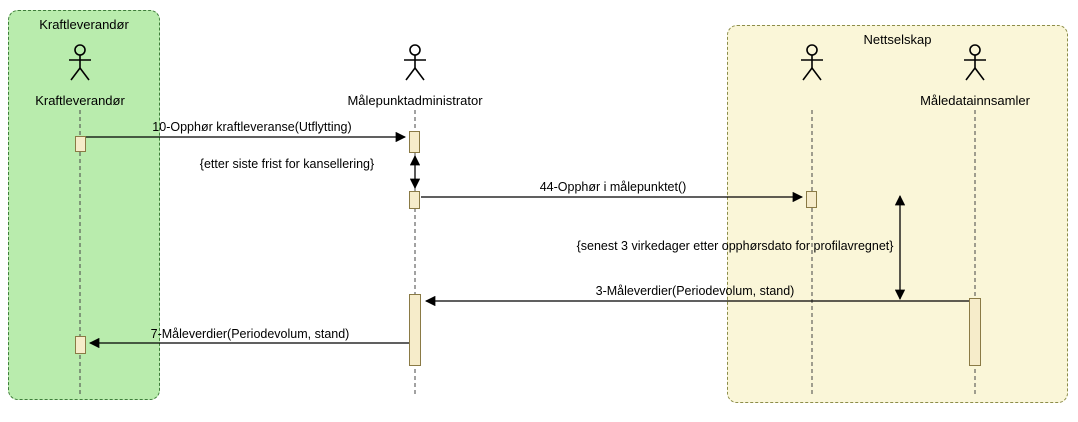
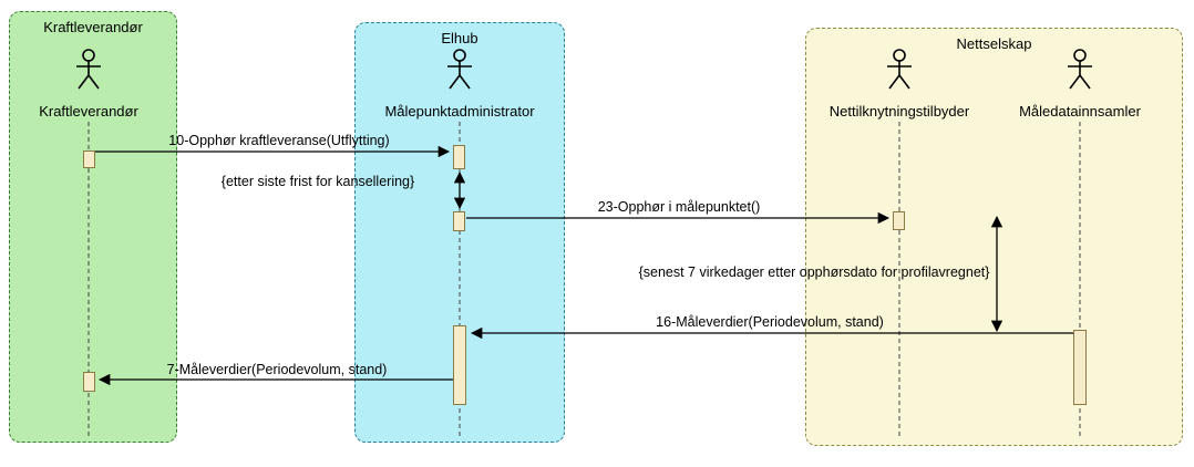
  Kraftleverandør
+ Elhub
  Nettselskap
  Kraftleverandør
  Målepunktadministrator
+ Nettilknytningstilbyder
  Måledatainnsamler
  10-Opphør kraftleveranse(Utflytting)
  {etter siste frist for kansellering}
- 44-Opphør i målepunktet()
+ 23-Opphør i målepunktet()
- {senest 3 virkedager etter opphørsdato for profilavregnet}
+ {senest 7 virkedager etter opphørsdato for profilavregnet}
- 3-Måleverdier(Periodevolum, stand)
+ 16-Måleverdier(Periodevolum, stand)
  7-Måleverdier(Periodevolum, stand)
